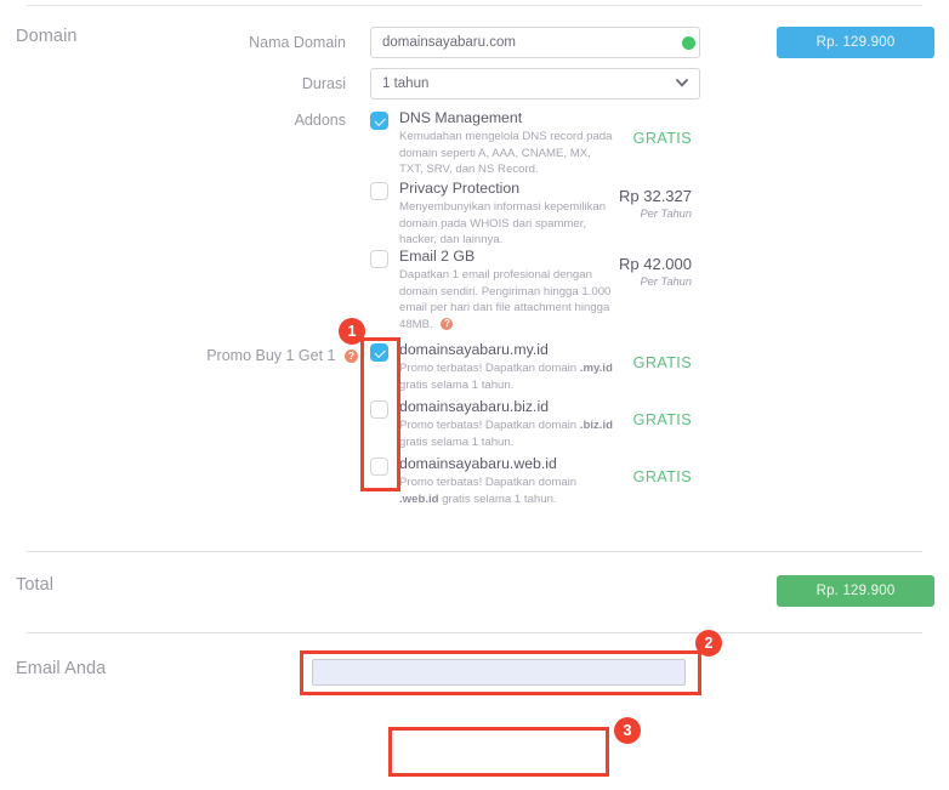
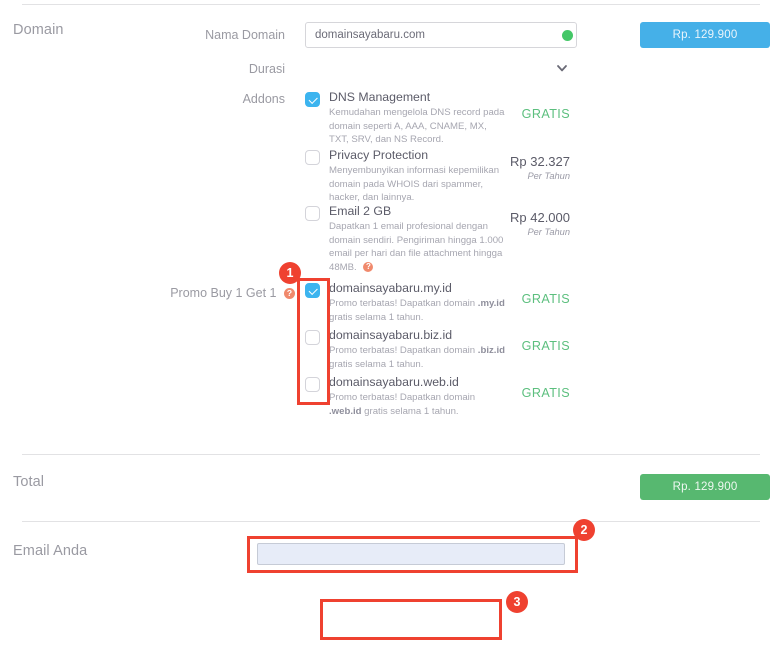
  Domain
  Total
  Email Anda
  Nama Domain
  domainsayabaru.com
  Durasi
- 1 tahun
  Rp. 129.900
  Rp. 129.900
  Addons
  DNS Management
  Kemudahan mengelola DNS record pada domain seperti A, AAA, CNAME, MX, TXT, SRV, dan NS Record.
  GRATIS
  Privacy Protection
  Menyembunyikan informasi kepemilikan domain pada WHOIS dari spammer, hacker, dan lainnya.
  Rp 32.327
  Per Tahun
  Email 2 GB
  Dapatkan 1 email profesional dengan domain sendiri. Pengiriman hingga 1.000 email per hari dan file attachment hingga 48MB. ?
  Rp 42.000
  Per Tahun
  Promo Buy 1 Get 1 ?
  domainsayabaru.my.id
  Promo terbatas! Dapatkan domain .my.id gratis selama 1 tahun.
  GRATIS
  domainsayabaru.biz.id
  Promo terbatas! Dapatkan domain .biz.id gratis selama 1 tahun.
  GRATIS
  domainsayabaru.web.id
  Promo terbatas! Dapatkan domain .web.id gratis selama 1 tahun.
  GRATIS
  1
  2
  3
